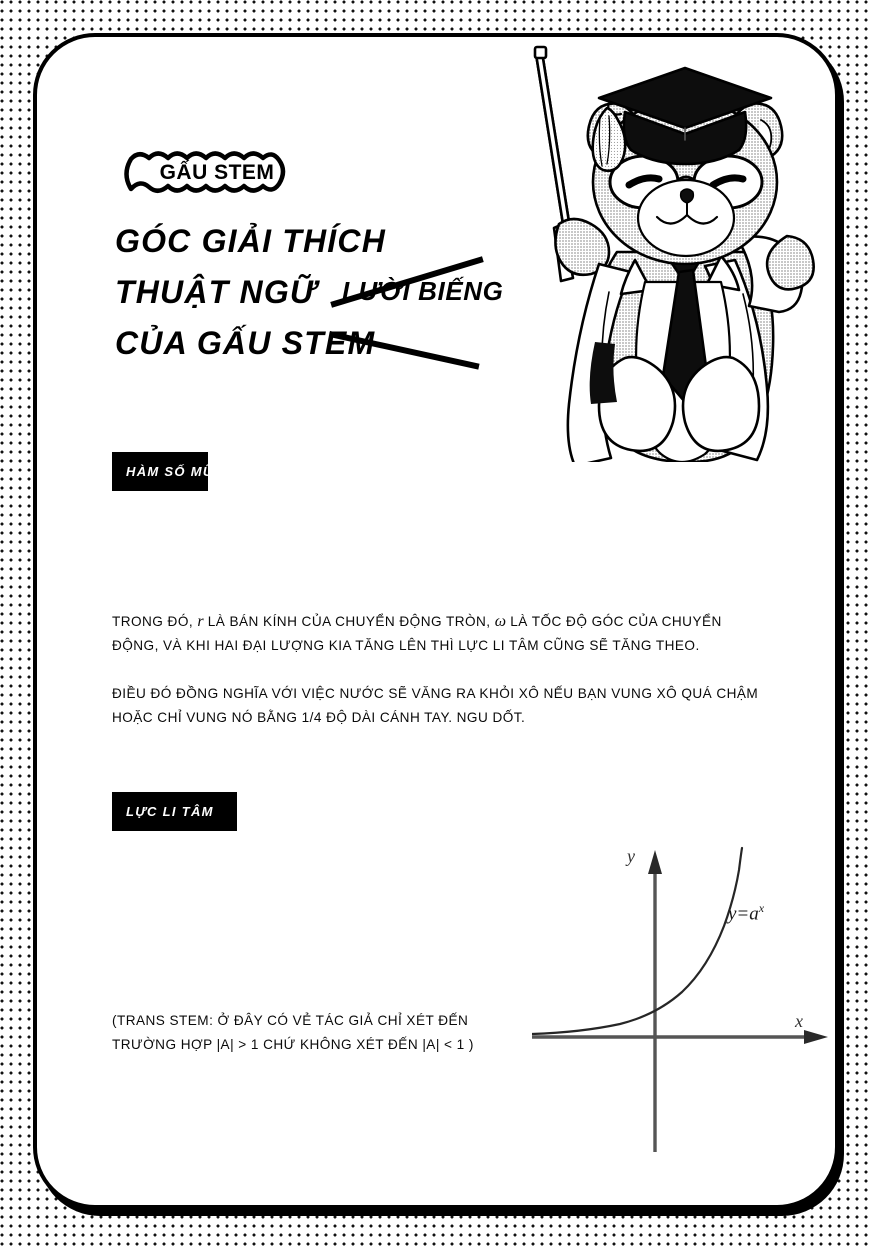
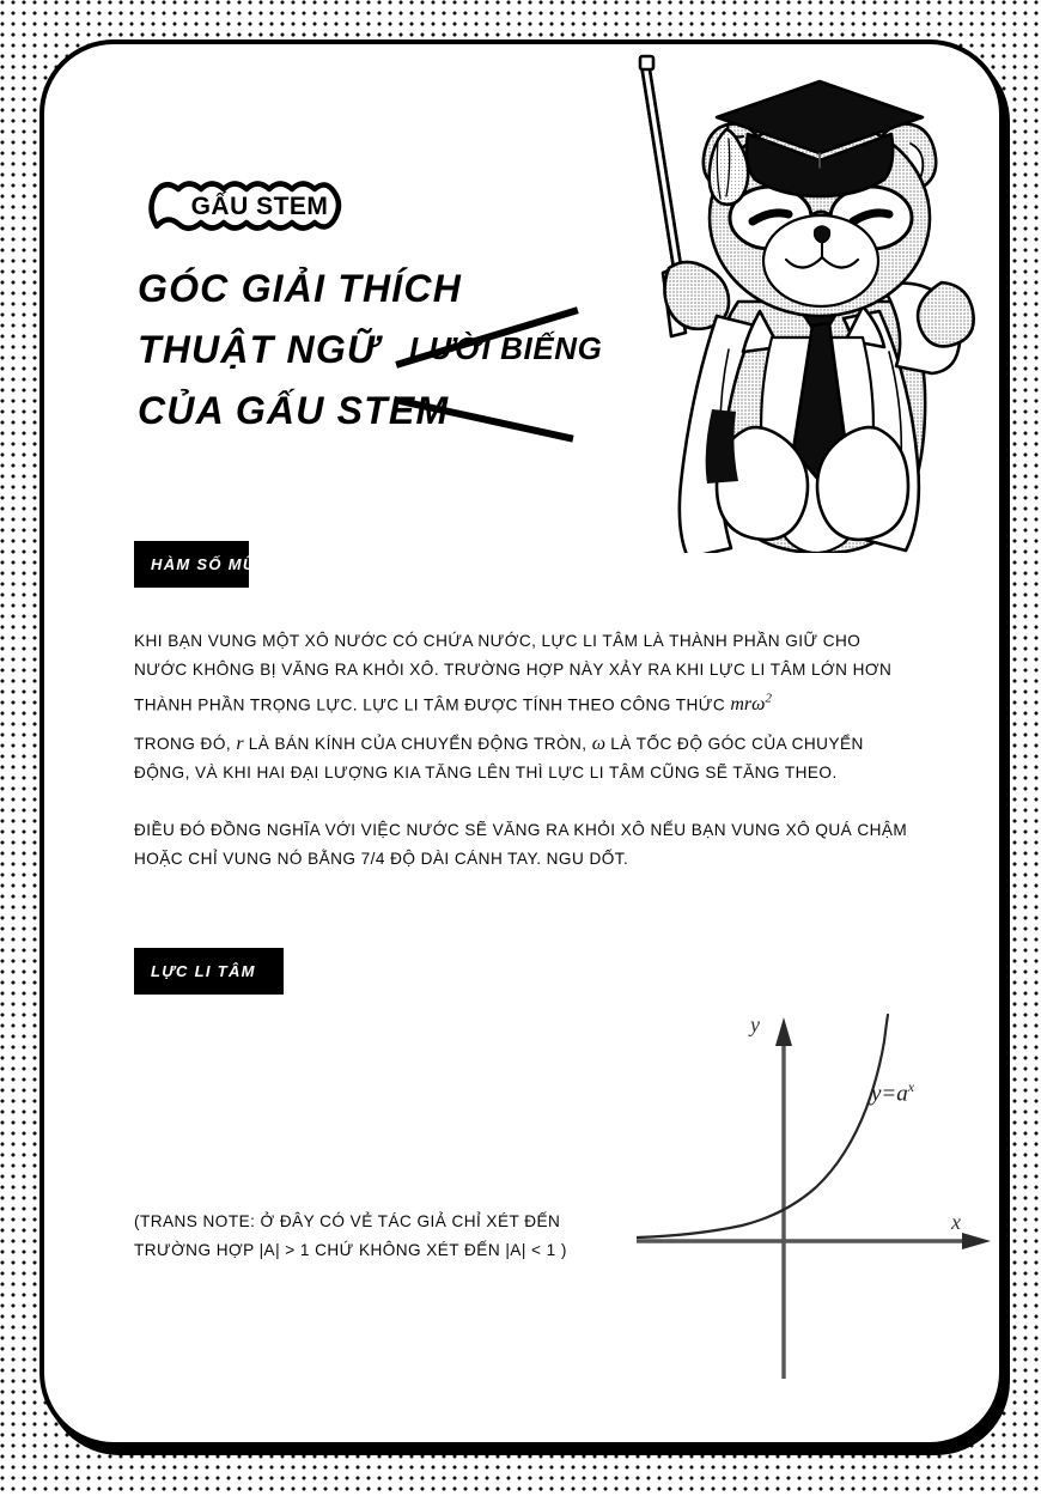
  GẤU STEM
  GÓC GIẢI THÍCH
  THUẬT NGỮ
  CỦA GẤU STE
  LƯỜI BIẾNG
  HÀM SỐ MŨ
+ KHI BẠN VUNG MỘT XÔ NƯỚC CÓ CHỨA NƯỚC, LỰC LI TÂM LÀ THÀNH PHẦN GIỮ CHO NƯỚC KHÔNG BỊ VĂNG RA KHỎI XÔ. TRƯỜNG HỢP NÀY XẢY RA KHI LỰC LI TÂM LỚN HƠN THÀNH PHẦN TRỌNG LỰC. LỰC LI TÂM ĐƯỢC TÍNH THEO CÔNG THỨC mrω2
  TRONG ĐÓ, r LÀ BÁN KÍNH CỦA CHUYỂN ĐỘNG TRÒN, ω LÀ TỐC ĐỘ GÓC CỦA CHUYỂN ĐỘNG, VÀ KHI HAI ĐẠI LƯỢNG KIA TĂNG LÊN THÌ LỰC LI TÂM CŨNG SẼ TĂNG THEO.
- ĐIỀU ĐÓ ĐỒNG NGHĨA VỚI VIỆC NƯỚC SẼ VĂNG RA KHỎI XÔ NẾU BẠN VUNG XÔ QUÁ CHẬM HOẶC CHỈ VUNG NÓ BẰNG 1/4 ĐỘ DÀI CÁNH TAY. NGU DỐT.
+ ĐIỀU ĐÓ ĐỒNG NGHĨA VỚI VIỆC NƯỚC SẼ VĂNG RA KHỎI XÔ NẾU BẠN VUNG XÔ QUÁ CHẬM HOẶC CHỈ VUNG NÓ BẰNG 7/4 ĐỘ DÀI CÁNH TAY. NGU DỐT.
  LỰC LI TÂM
- (TRANS STEM: Ở ĐÂY CÓ VẺ TÁC GIẢ CHỈ XÉT ĐẾN
+ (TRANS NOTE: Ở ĐÂY CÓ VẺ TÁC GIẢ CHỈ XÉT ĐẾN
  TRƯỜNG HỢP |A| > 1 CHỨ KHÔNG XÉT ĐẾN |A| < 1 )
  y
  x
  y=ax
